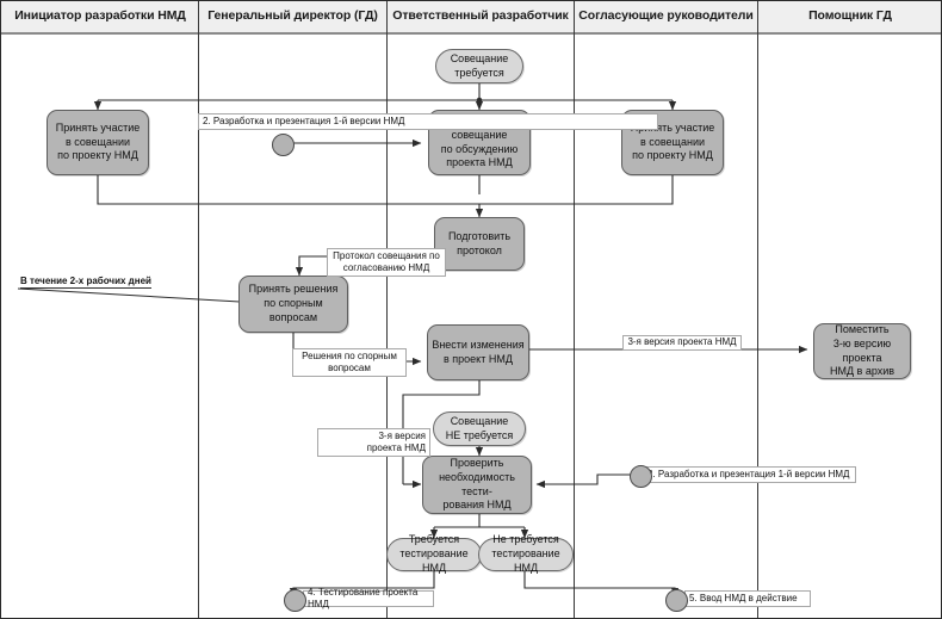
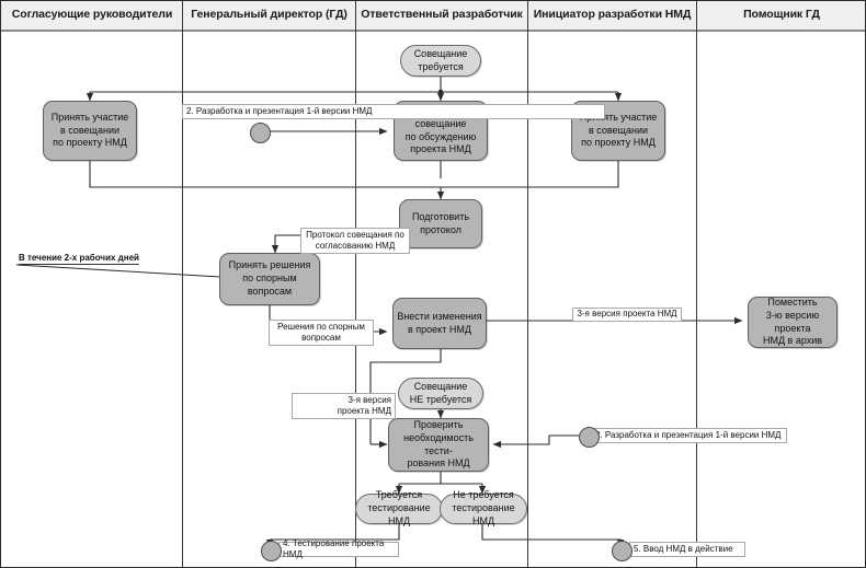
- Инициатор разработки НМД
+ Согласующие руководители
  Генеральный директор (ГД)
  Ответственный разработчик
- Согласующие руководители
+ Инициатор разработки НМД
  Помощник ГД
  Совещание
  требуется
  Принять участие
  в совещании
  по проекту НМД
  по обсуждению
  проекта НМД
  ять участие
  в совещании
  по проекту НМД
  Подготовить
  протокол
  Принять решения
  по спорным
  вопросам
  Внести изменения
  в проект НМД
  Поместить
  3-ю версию проекта
  НМД в архив
  Совещание
  НЕ требуется
  Проверить
  необходимость тести-
  рования НМД
  Требуется
  тестирование НМД
  Не требуется
  тестирование НМД
  2. Разработка и презентация 1-й версии НМД
  Протокол совещания по
  согласованию НМД
  Решения по спорным
  вопросам
  3-я версия проекта НМД
  3-я версия
  проекта НМД
  . Разработка и презентация 1-й версии НМД
  4. Тестирование проекта НМД
  5. Ввод НМД в действие
  В течение 2-х рабочих дней
